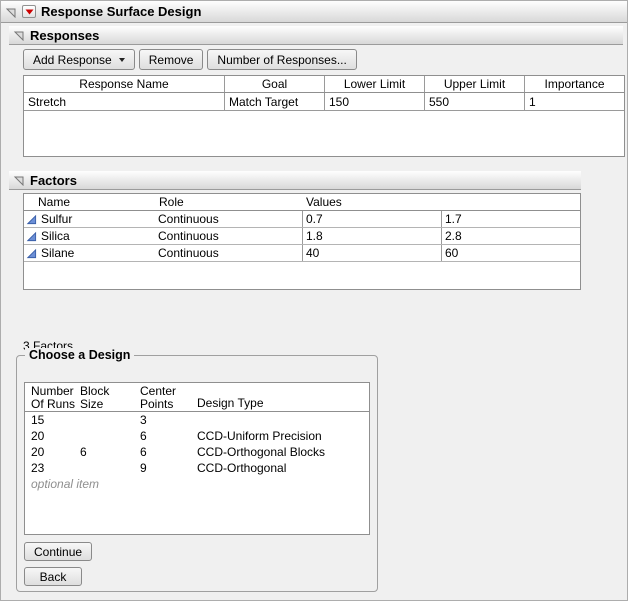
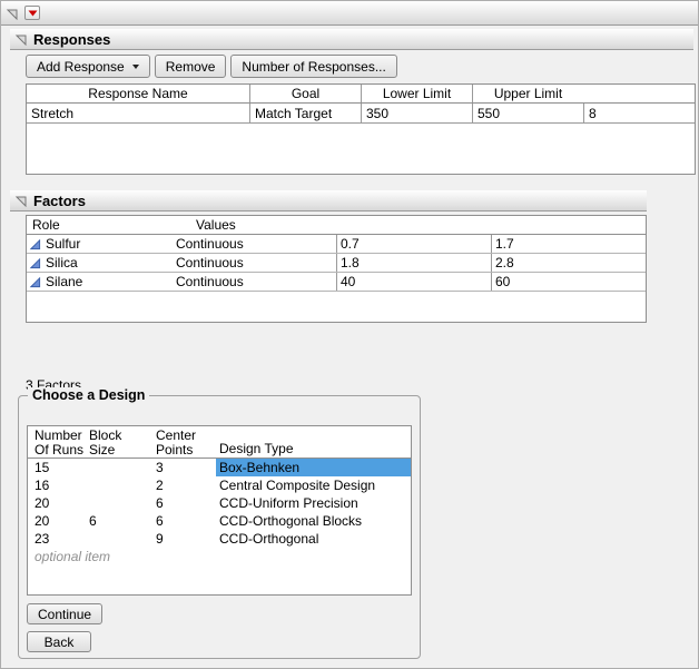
- Response Surface Design
  Responses
  Add Response
  Remove
  Number of Responses...
  Response Name
  Goal
  Lower Limit
  Upper Limit
- Importance
  Stretch
  Match Target
- 150
+ 350
  550
- 1
+ 8
  Factors
- Name
  Role
  Values
  Sulfur
  Continuous
  0.7
  1.7
  Silica
  Continuous
  1.8
  2.8
  Silane
  Continuous
  40
  60
  3 Factors
  Choose a Design
  Number
  Of Runs
  Block
  Size
  Center
  Points
  Design Type
  15
  3
+ Box-Behnken
+ 16
+ 2
+ Central Composite Design
  20
  6
  CCD-Uniform Precision
  20
  6
  6
  CCD-Orthogonal Blocks
  23
  9
  CCD-Orthogonal
  optional item
  Continue
  Back
